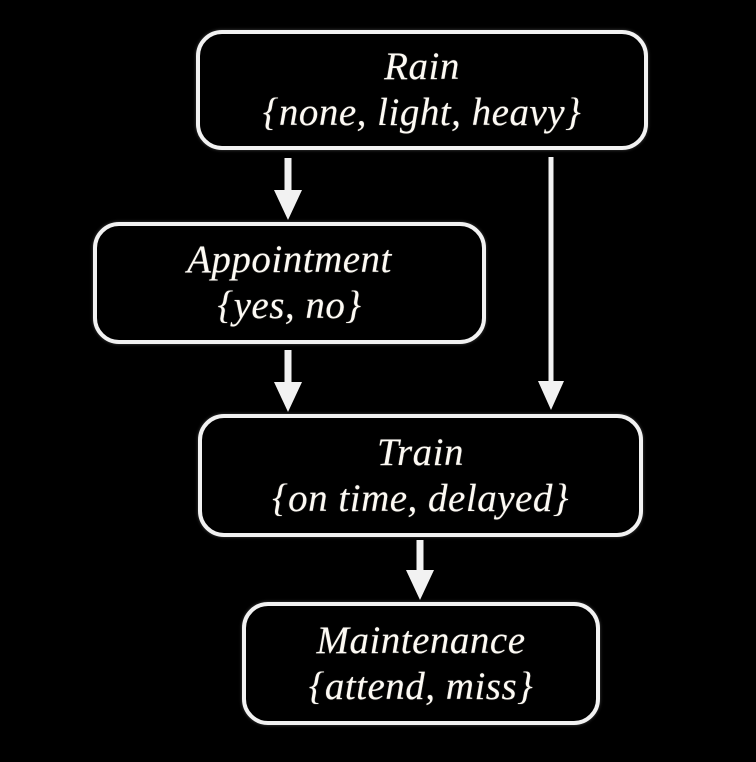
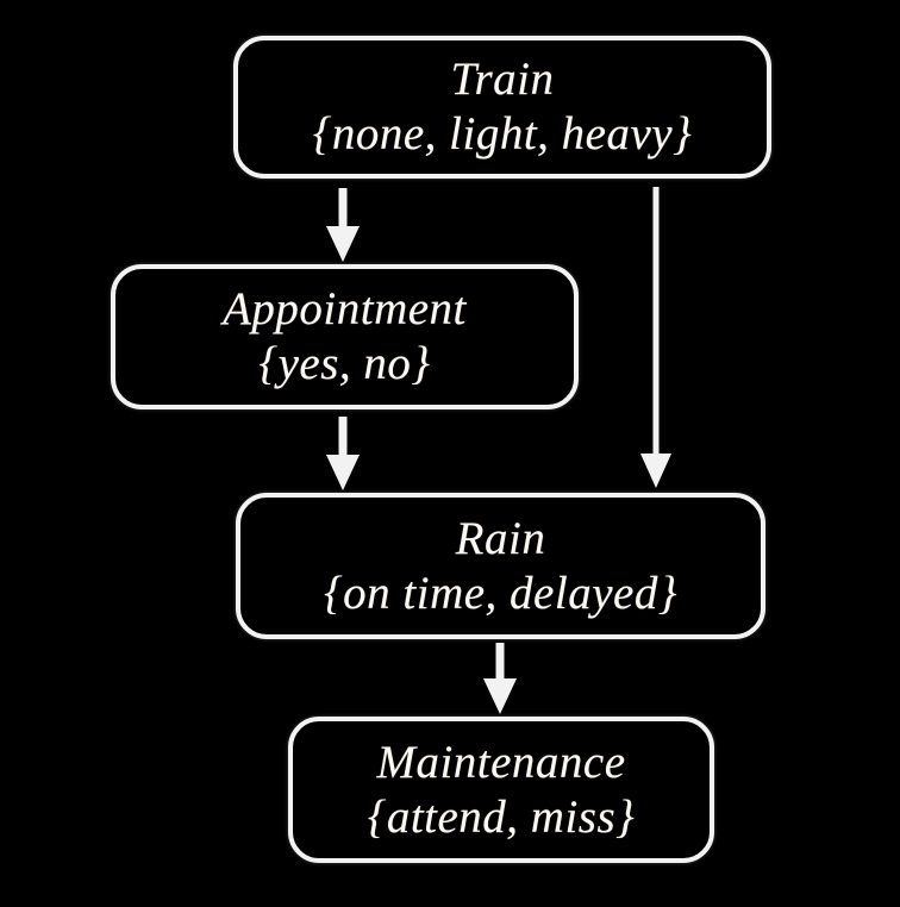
- Rain
+ Train
  {none, light, heavy}
  Appointment
  {yes, no}
- Train
+ Rain
  {on time, delayed}
  Maintenance
  {attend, miss}
